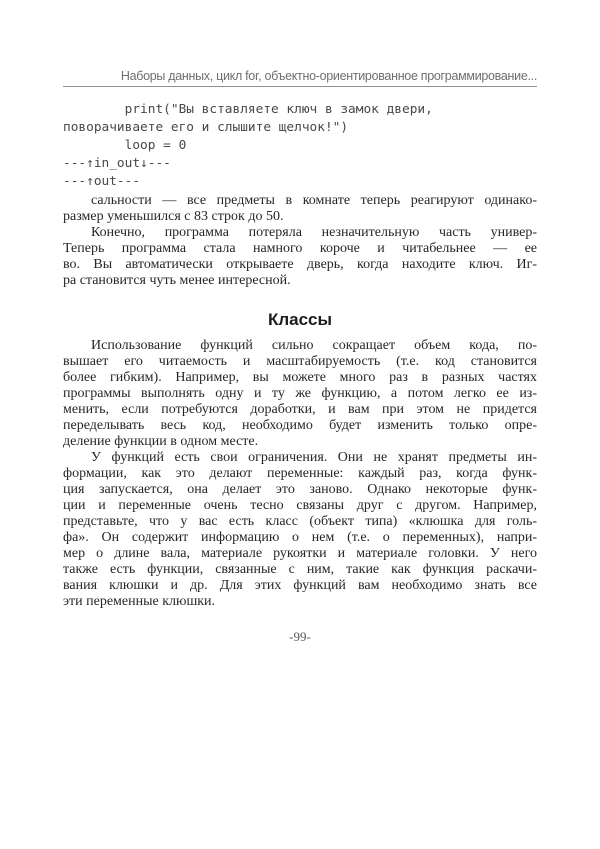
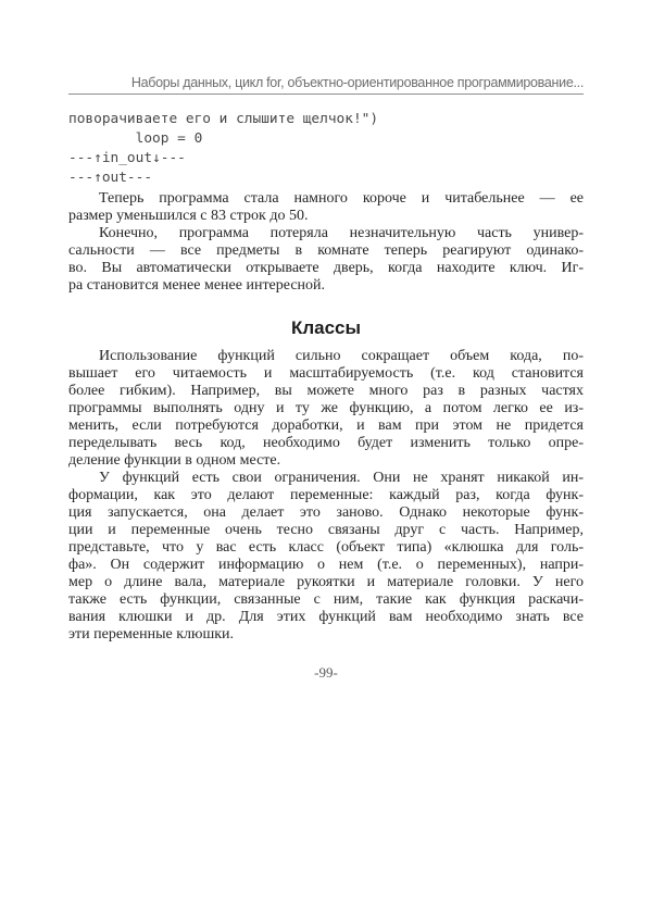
  Наборы данных, цикл for, объектно-ориентированное программирование...
- print("Вы вставляете ключ в замок двери,
  поворачиваете его и слышите щелчок!")
  loop = 0
  ---↑in_out↓---
  ---↑out---
- сальности — все предметы в комнате теперь реагируют одинако-
+ Теперь программа стала намного короче и читабельнее — ее
  размер уменьшился с 83 строк до 50.
  Конечно, программа потеряла незначительную часть универ-
- Теперь программа стала намного короче и читабельнее — ее
+ сальности — все предметы в комнате теперь реагируют одинако-
  во. Вы автоматически открываете дверь, когда находите ключ. Иг-
- ра становится чуть менее интересной.
+ ра становится менее менее интересной.
  Классы
  Использование функций сильно сокращает объем кода, по-
  вышает его читаемость и масштабируемость (т.е. код становится
  более гибким). Например, вы можете много раз в разных частях
  программы выполнять одну и ту же функцию, а потом легко ее из-
  менить, если потребуются доработки, и вам при этом не придется
  переделывать весь код, необходимо будет изменить только опре-
  деление функции в одном месте.
- У функций есть свои ограничения. Они не хранят предметы ин-
+ У функций есть свои ограничения. Они не хранят никакой ин-
  формации, как это делают переменные: каждый раз, когда функ-
  ция запускается, она делает это заново. Однако некоторые функ-
- ции и переменные очень тесно связаны друг с другом. Например,
+ ции и переменные очень тесно связаны друг с часть. Например,
  представьте, что у вас есть класс (объект типа) «клюшка для голь-
  фа». Он содержит информацию о нем (т.е. о переменных), напри-
  мер о длине вала, материале рукоятки и материале головки. У него
  также есть функции, связанные с ним, такие как функция раскачи-
  вания клюшки и др. Для этих функций вам необходимо знать все
  эти переменные клюшки.
  -99-
